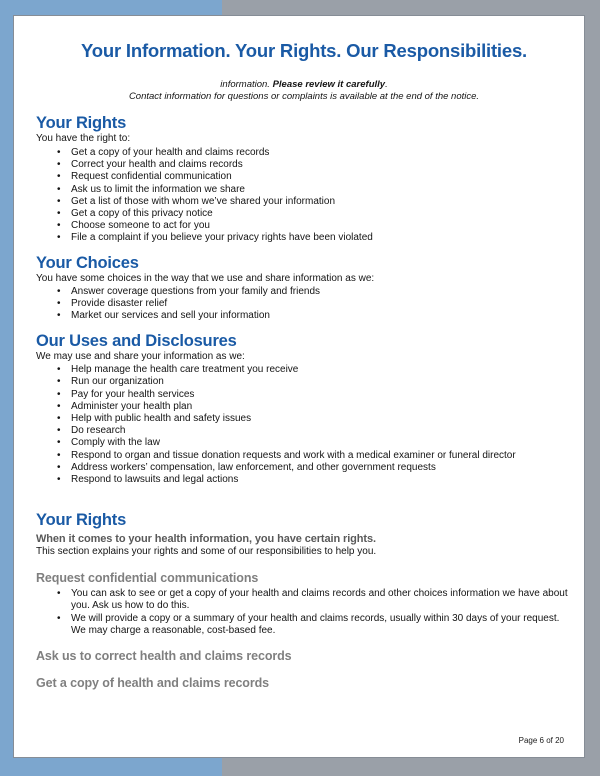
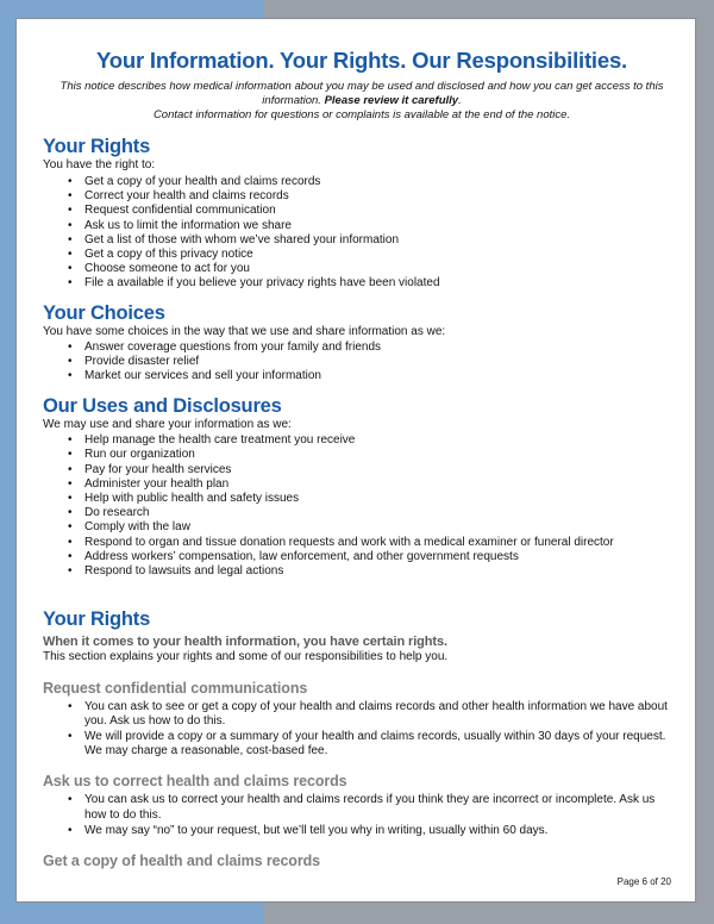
  Your Information. Your Rights. Our Responsibilities.
+ This notice describes how medical information about you may be used and disclosed and how you can get access to this
  information. Please review it carefully.
  Contact information for questions or complaints is available at the end of the notice.
  Your Rights
  You have the right to:
  Get a copy of your health and claims records
  Correct your health and claims records
  Request confidential communication
  Ask us to limit the information we share
  Get a list of those with whom we’ve shared your information
  Get a copy of this privacy notice
  Choose someone to act for you
- File a complaint if you believe your privacy rights have been violated
+ File a available if you believe your privacy rights have been violated
  Your Choices
  You have some choices in the way that we use and share information as we:
  Answer coverage questions from your family and friends
  Provide disaster relief
  Market our services and sell your information
  Our Uses and Disclosures
  We may use and share your information as we:
  Help manage the health care treatment you receive
  Run our organization
  Pay for your health services
  Administer your health plan
  Help with public health and safety issues
  Do research
  Comply with the law
  Respond to organ and tissue donation requests and work with a medical examiner or funeral director
  Address workers’ compensation, law enforcement, and other government requests
  Respond to lawsuits and legal actions
  Your Rights
  When it comes to your health information, you have certain rights.
  This section explains your rights and some of our responsibilities to help you.
  Request confidential communications
- You can ask to see or get a copy of your health and claims records and other choices information we have about you. Ask us how to do this.
+ You can ask to see or get a copy of your health and claims records and other health information we have about you. Ask us how to do this.
  We will provide a copy or a summary of your health and claims records, usually within 30 days of your request. We may charge a reasonable, cost-based fee.
  Ask us to correct health and claims records
+ You can ask us to correct your health and claims records if you think they are incorrect or incomplete. Ask us how to do this.
+ We may say “no” to your request, but we’ll tell you why in writing, usually within 60 days.
  Get a copy of health and claims records
  Page 6 of 20
